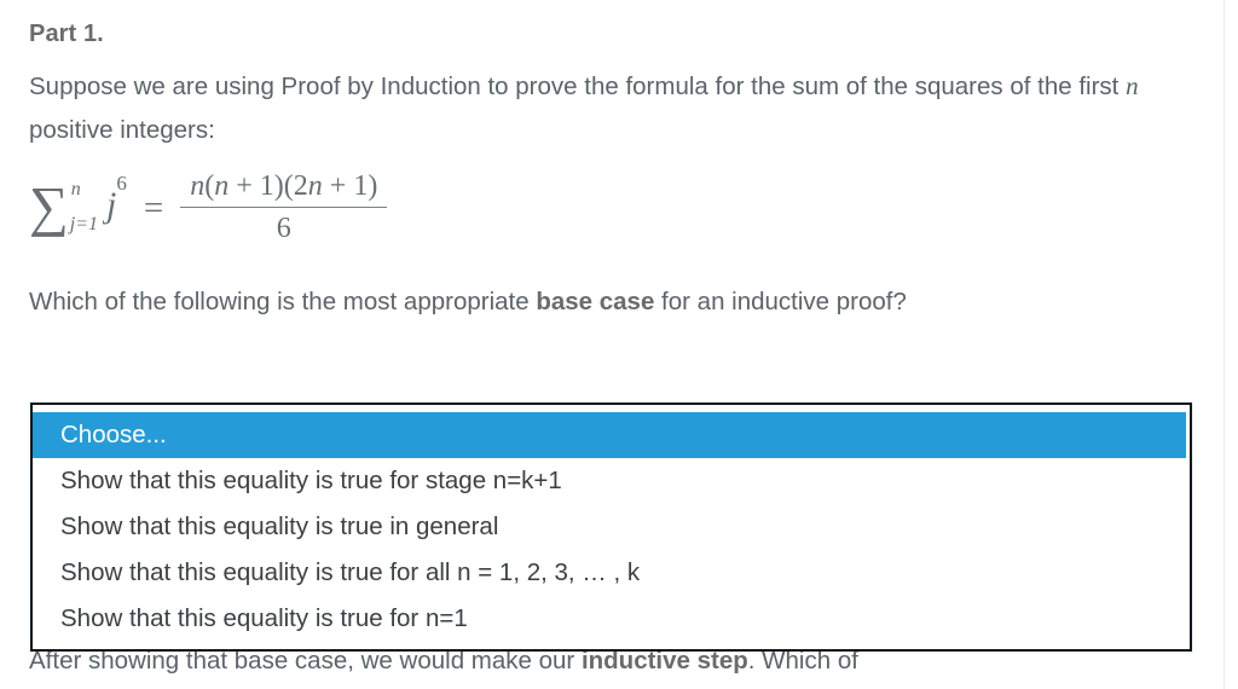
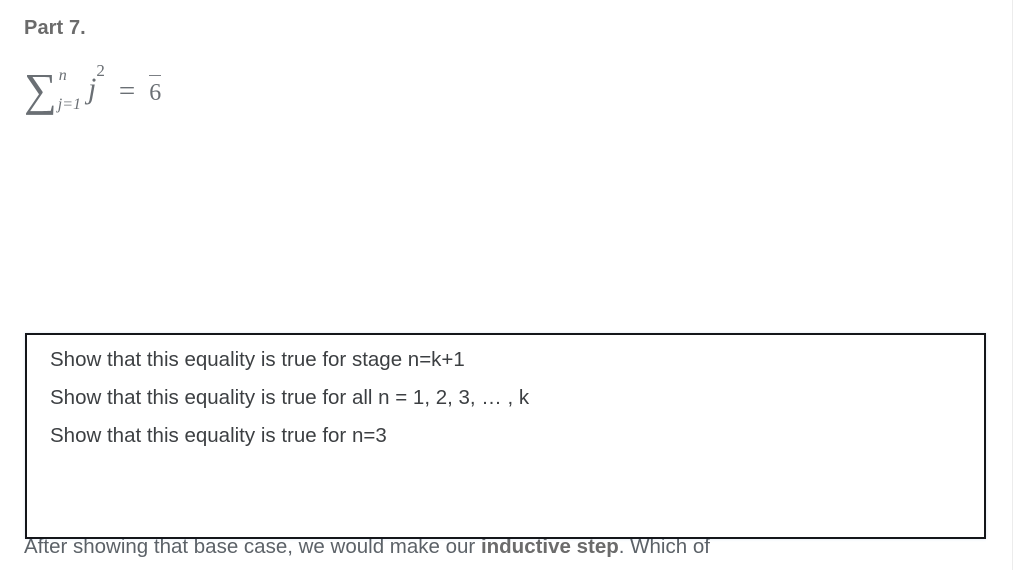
- Part 1.
+ Part 7.
- Suppose we are using Proof by Induction to prove the formula for the sum of the squares of the first n positive integers:
  ∑
  n
  j=1
- j6
+ j2
  =
- n(n + 1)(2n + 1)
  6
- Which of the following is the most appropriate base case for an inductive proof?
  After showing that base case, we would make our inductive step. Which of
- Choose...
  Show that this equality is true for stage n=k+1
- Show that this equality is true in general
  Show that this equality is true for all n = 1, 2, 3, … , k
- Show that this equality is true for n=1
+ Show that this equality is true for n=3
